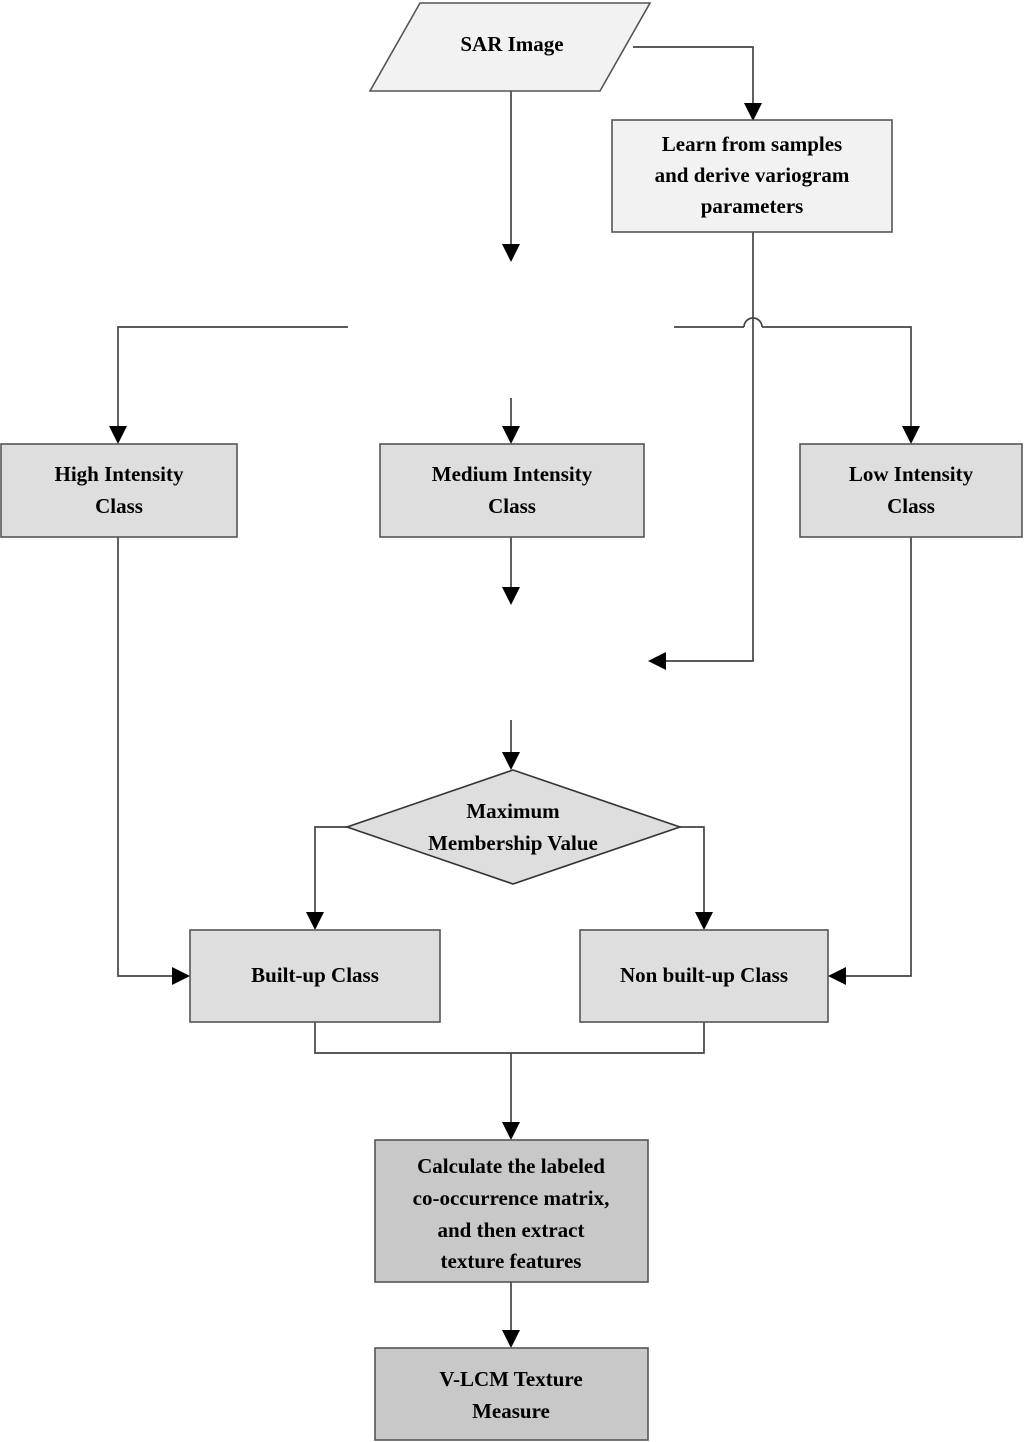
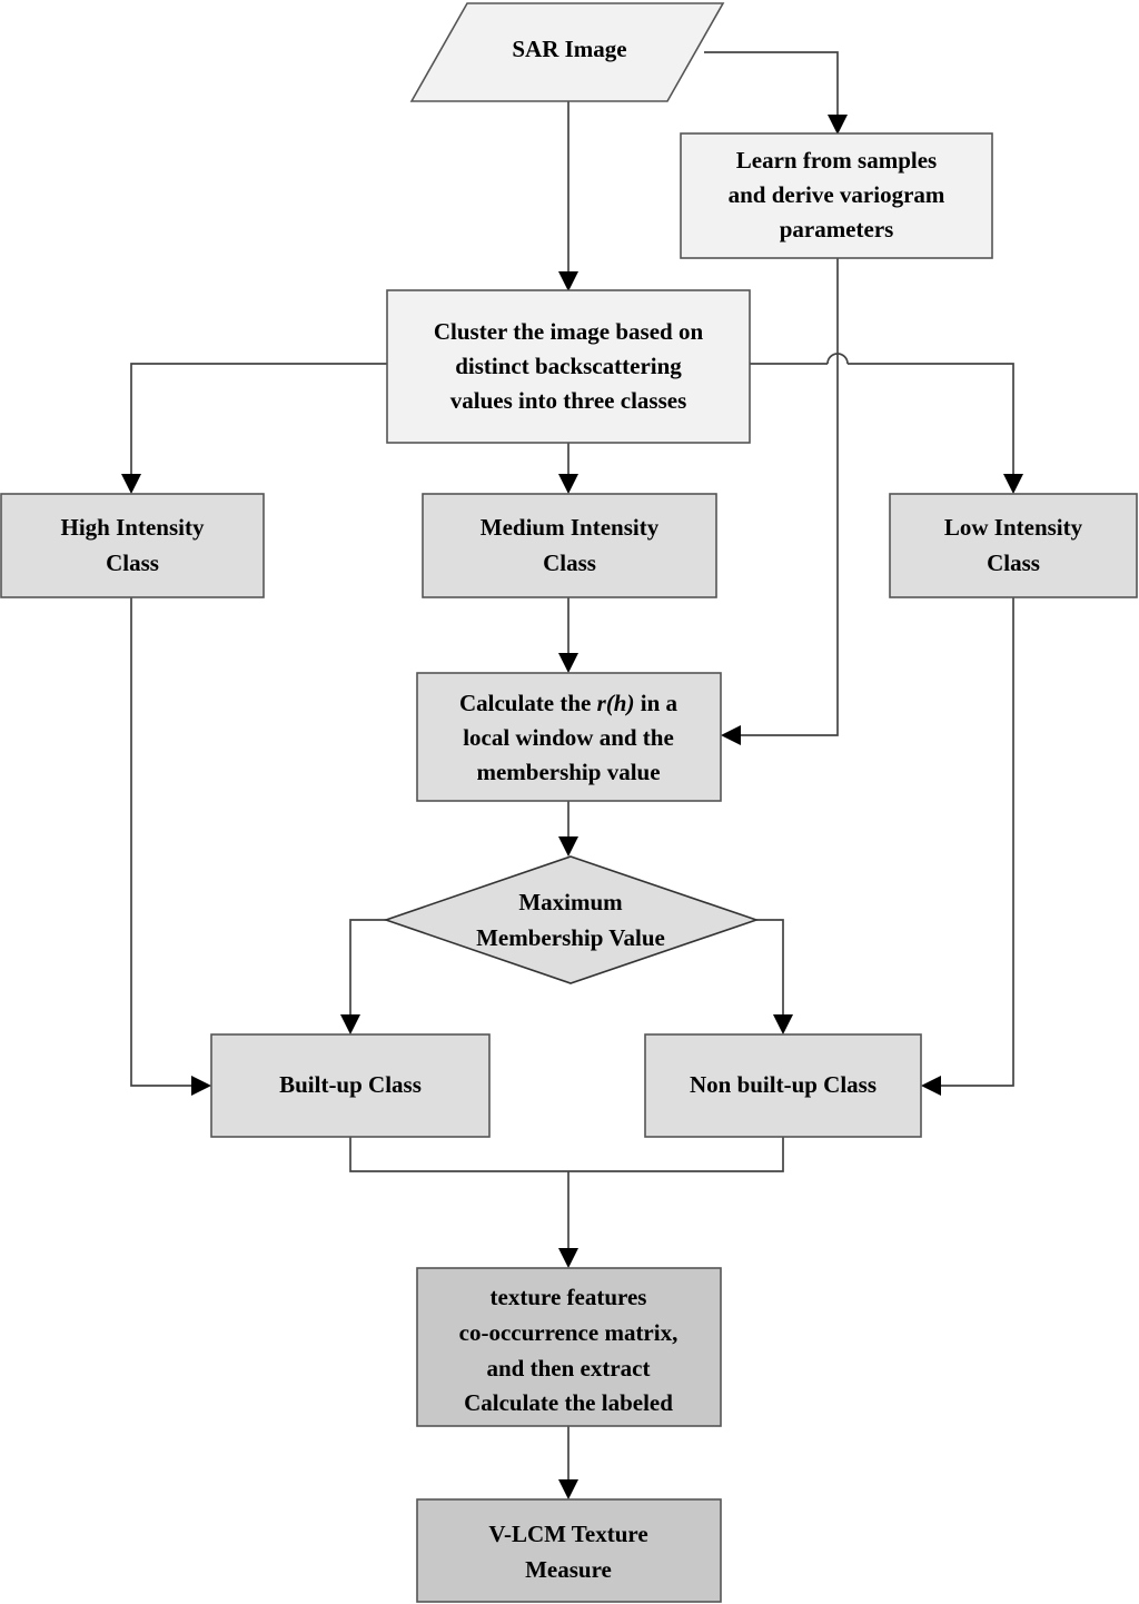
  SAR Image
  Learn from samples
  and derive variogram
  parameters
+ Cluster the image based on
+ distinct backscattering
+ values into three classes
  High Intensity
  Class
  Medium Intensity
  Class
  Low Intensity
  Class
+ Calculate the r(h) in a
+ local window and the
+ membership value
  Maximum
  Membership Value
  Built-up Class
  Non built-up Class
- Calculate the labeled
+ texture features
  co-occurrence matrix,
  and then extract
- texture features
+ Calculate the labeled
  V-LCM Texture
  Measure
